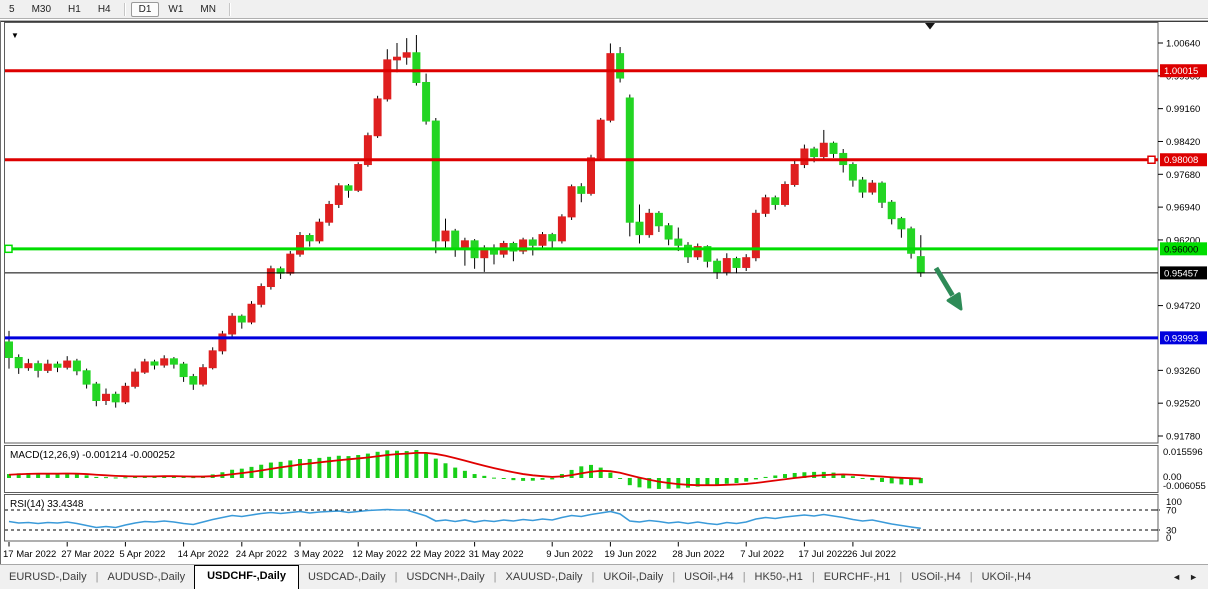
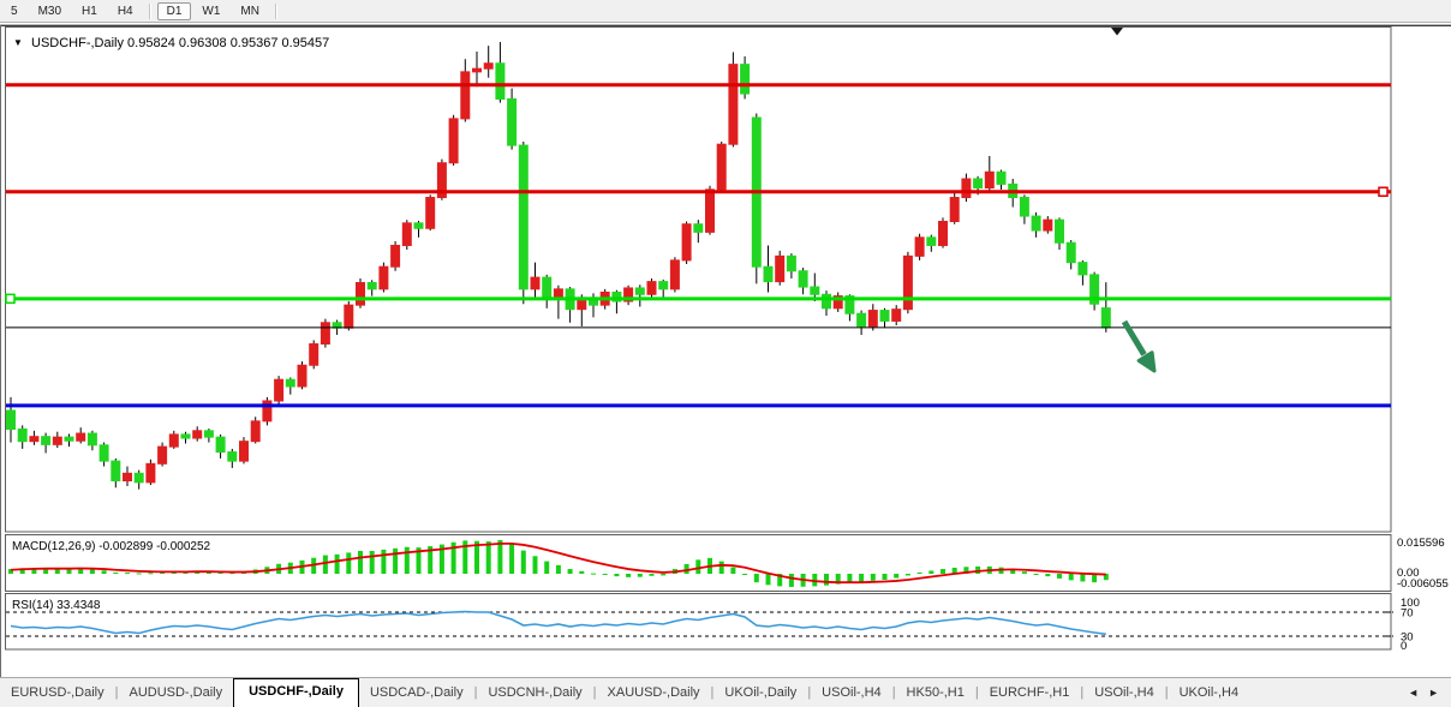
  5
  M30
  H1
  H4
  D1
  W1
  MN
- 1.00640
- 0.99160
- 0.98420
- 0.97680
- 0.96940
- 0.96200
- 0.94720
- 0.93260
- 0.92520
- 0.91780
- 1.00015
- 0.98008
- 0.96000
- 0.95457
- 0.93993
- 17 Mar 2022
- 27 Mar 2022
- 5 Apr 2022
- 14 Apr 2022
- 24 Apr 2022
- 3 May 2022
- 12 May 2022
- 22 May 2022
- 31 May 2022
- 9 Jun 2022
- 19 Jun 2022
- 28 Jun 2022
- 7 Jul 2022
- 17 Jul 2022
- 26 Jul 2022
  ▼
+ USDCHF-,Daily 0.95824 0.96308 0.95367 0.95457
- MACD(12,26,9) -0.001214 -0.000252
+ MACD(12,26,9) -0.002899 -0.000252
  0.015596
  0.00
  -0.006055
  RSI(14) 33.4348
  100
  70
  30
  0
  EURUSD-,Daily
  |
  AUDUSD-,Daily
  USDCHF-,Daily
  USDCAD-,Daily
  |
  USDCNH-,Daily
  |
  XAUUSD-,Daily
  |
  UKOil-,Daily
  |
  USOil-,H4
  |
  HK50-,H1
  |
  EURCHF-,H1
  |
  USOil-,H4
  |
  UKOil-,H4
  ◄
  ►
